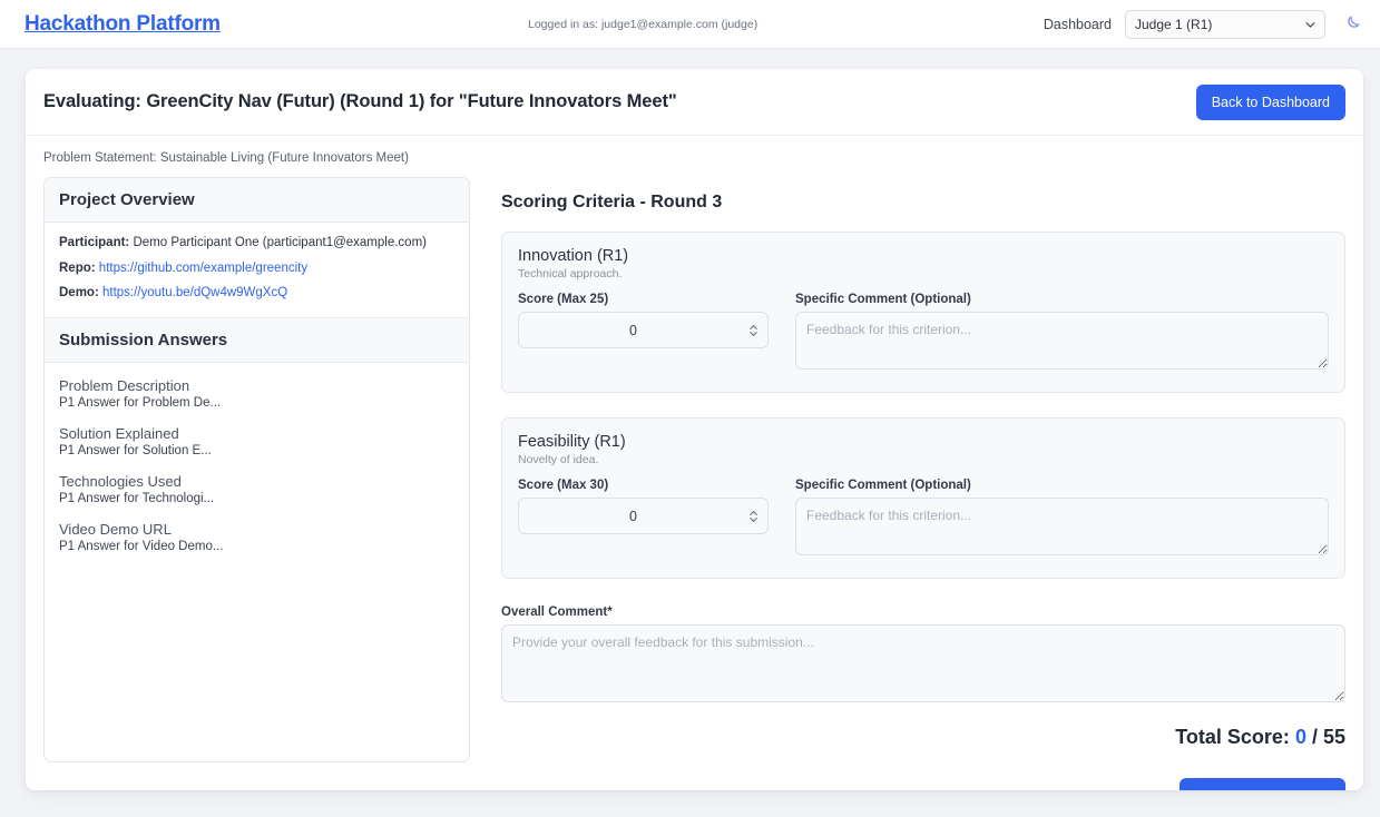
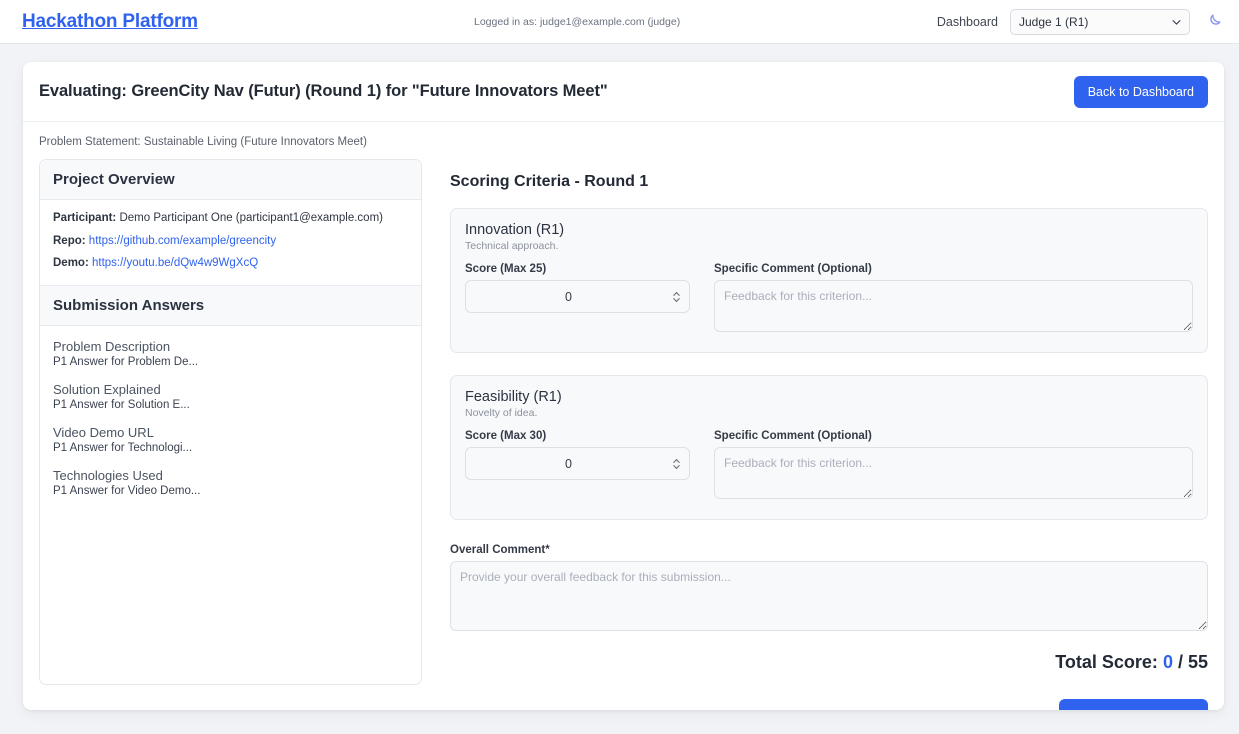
  Hackathon Platform
  Logged in as: judge1@example.com (judge)
  Dashboard
  Judge 1 (R1)
  Evaluating: GreenCity Nav (Futur) (Round 1) for "Future Innovators Meet"
  Back to Dashboard
  Problem Statement: Sustainable Living (Future Innovators Meet)
  Project Overview
  Participant: Demo Participant One (participant1@example.com)
  Repo: https://github.com/example/greencity
  Demo: https://youtu.be/dQw4w9WgXcQ
  Submission Answers
  Problem Description
  P1 Answer for Problem De...
  Solution Explained
  P1 Answer for Solution E...
- Technologies Used
+ Video Demo URL
  P1 Answer for Technologi...
- Video Demo URL
+ Technologies Used
  P1 Answer for Video Demo...
- Scoring Criteria - Round 3
+ Scoring Criteria - Round 1
  Innovation (R1)
  Technical approach.
  Score (Max 25)
  0
  Specific Comment (Optional)
  Feedback for this criterion...
  Feasibility (R1)
  Novelty of idea.
  Score (Max 30)
  0
  Specific Comment (Optional)
  Feedback for this criterion...
  Overall Comment*
  Provide your overall feedback for this submission...
  Total Score: 0 / 55
